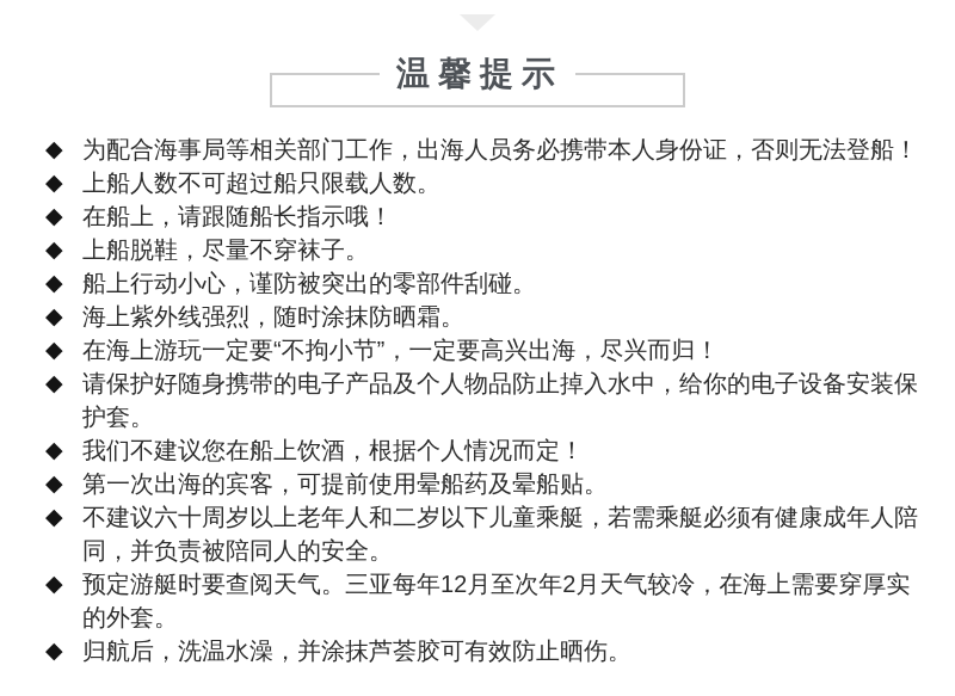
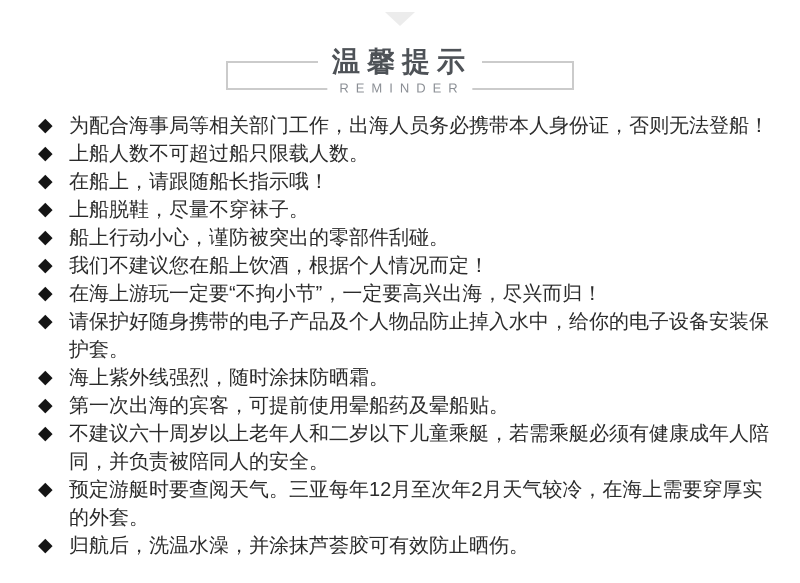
  温馨提示
+ REMINDER
  ◆
  为配合海事局等相关部门工作，出海人员务必携带本人身份证，否则无法登船！
  ◆
  上船人数不可超过船只限载人数。
  ◆
  在船上，请跟随船长指示哦！
  ◆
  上船脱鞋，尽量不穿袜子。
  ◆
  船上行动小心，谨防被突出的零部件刮碰。
  ◆
- 海上紫外线强烈，随时涂抹防晒霜。
+ 我们不建议您在船上饮酒，根据个人情况而定！
  ◆
  在海上游玩一定要“不拘小节”，一定要高兴出海，尽兴而归！
  ◆
  请保护好随身携带的电子产品及个人物品防止掉入水中，给你的电子设备安装保护套。
  ◆
- 我们不建议您在船上饮酒，根据个人情况而定！
+ 海上紫外线强烈，随时涂抹防晒霜。
  ◆
  第一次出海的宾客，可提前使用晕船药及晕船贴。
  ◆
  不建议六十周岁以上老年人和二岁以下儿童乘艇，若需乘艇必须有健康成年人陪同，并负责被陪同人的安全。
  ◆
  预定游艇时要查阅天气。三亚每年12月至次年2月天气较冷，在海上需要穿厚实的外套。
  ◆
  归航后，洗温水澡，并涂抹芦荟胶可有效防止晒伤。
